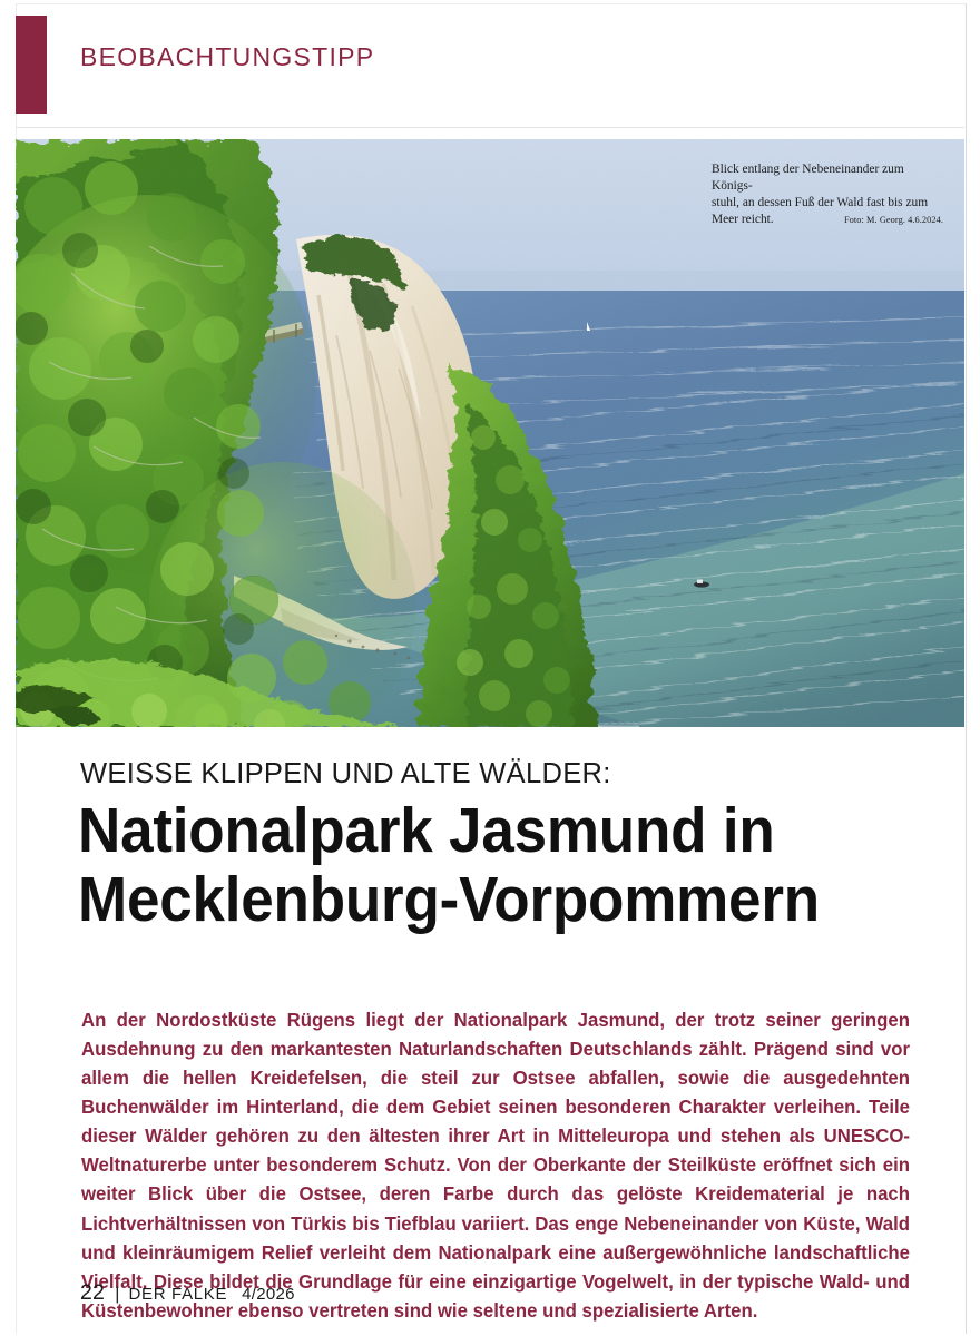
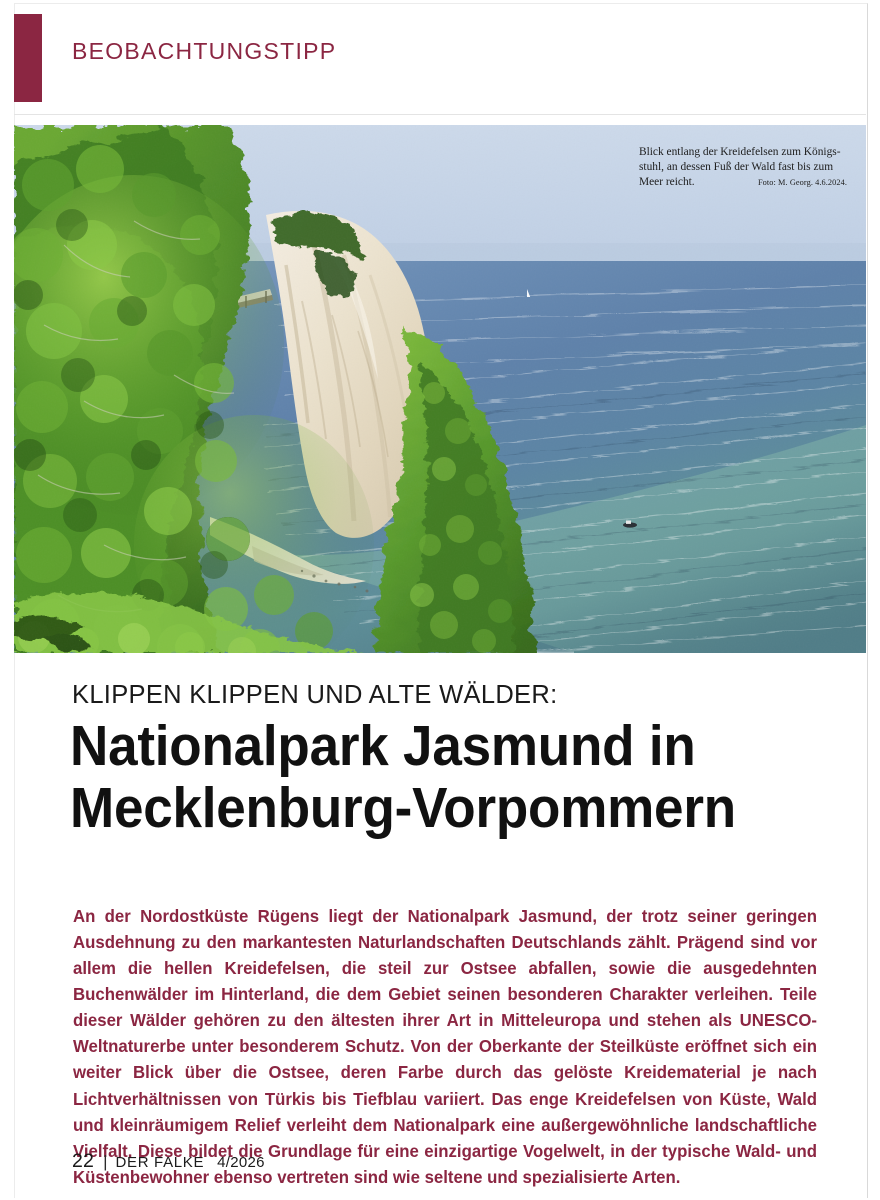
  BEOBACHTUNGSTIPP
- Blick entlang der Nebeneinander zum Königs-
+ Blick entlang der Kreidefelsen zum Königs-
  stuhl, an dessen Fuß der Wald fast bis zum
  Meer reicht.
  Foto: M. Georg. 4.6.2024.
- WEISSE KLIPPEN UND ALTE WÄLDER:
+ KLIPPEN KLIPPEN UND ALTE WÄLDER:
  Nationalpark Jasmund in
  Mecklenburg-Vorpommern
- An der Nordostküste Rügens liegt der Nationalpark Jasmund, der trotz seiner geringen Ausdehnung zu den markantesten Naturlandschaften Deutschlands zählt. Prägend sind vor allem die hellen Krei­defelsen, die steil zur Ostsee abfallen, sowie die ausgedehnten Buchenwälder im Hinterland, die dem Gebiet seinen besonderen Charakter verleihen. Teile dieser Wälder gehören zu den ältesten ihrer Art in Mitteleuropa und stehen als UNESCO-Weltnaturerbe unter besonderem Schutz. Von der Oberkante der Steilküste eröffnet sich ein weiter Blick über die Ostsee, deren Farbe durch das gelöste Kreidematerial je nach Lichtverhältnissen von Türkis bis Tiefblau variiert. Das enge Nebeneinander von Küste, Wald und kleinräumigem Relief verleiht dem Nationalpark eine außergewöhnliche land­schaftliche Vielfalt. Diese bildet die Grundlage für eine einzigartige Vogelwelt, in der typische Wald- und Küstenbewohner ebenso vertreten sind wie seltene und spezialisierte Arten.
+ An der Nordostküste Rügens liegt der Nationalpark Jasmund, der trotz seiner geringen Ausdehnung zu den markantesten Naturlandschaften Deutschlands zählt. Prägend sind vor allem die hellen Krei­defelsen, die steil zur Ostsee abfallen, sowie die ausgedehnten Buchenwälder im Hinterland, die dem Gebiet seinen besonderen Charakter verleihen. Teile dieser Wälder gehören zu den ältesten ihrer Art in Mitteleuropa und stehen als UNESCO-Weltnaturerbe unter besonderem Schutz. Von der Oberkante der Steilküste eröffnet sich ein weiter Blick über die Ostsee, deren Farbe durch das gelöste Kreidematerial je nach Lichtverhältnissen von Türkis bis Tiefblau variiert. Das enge Kreidefelsen von Küste, Wald und kleinräumigem Relief verleiht dem Nationalpark eine außergewöhnliche land­schaftliche Vielfalt. Diese bildet die Grundlage für eine einzigartige Vogelwelt, in der typische Wald- und Küstenbewohner ebenso vertreten sind wie seltene und spezialisierte Arten.
  22
  |
  DER FALKE
  4/2026
